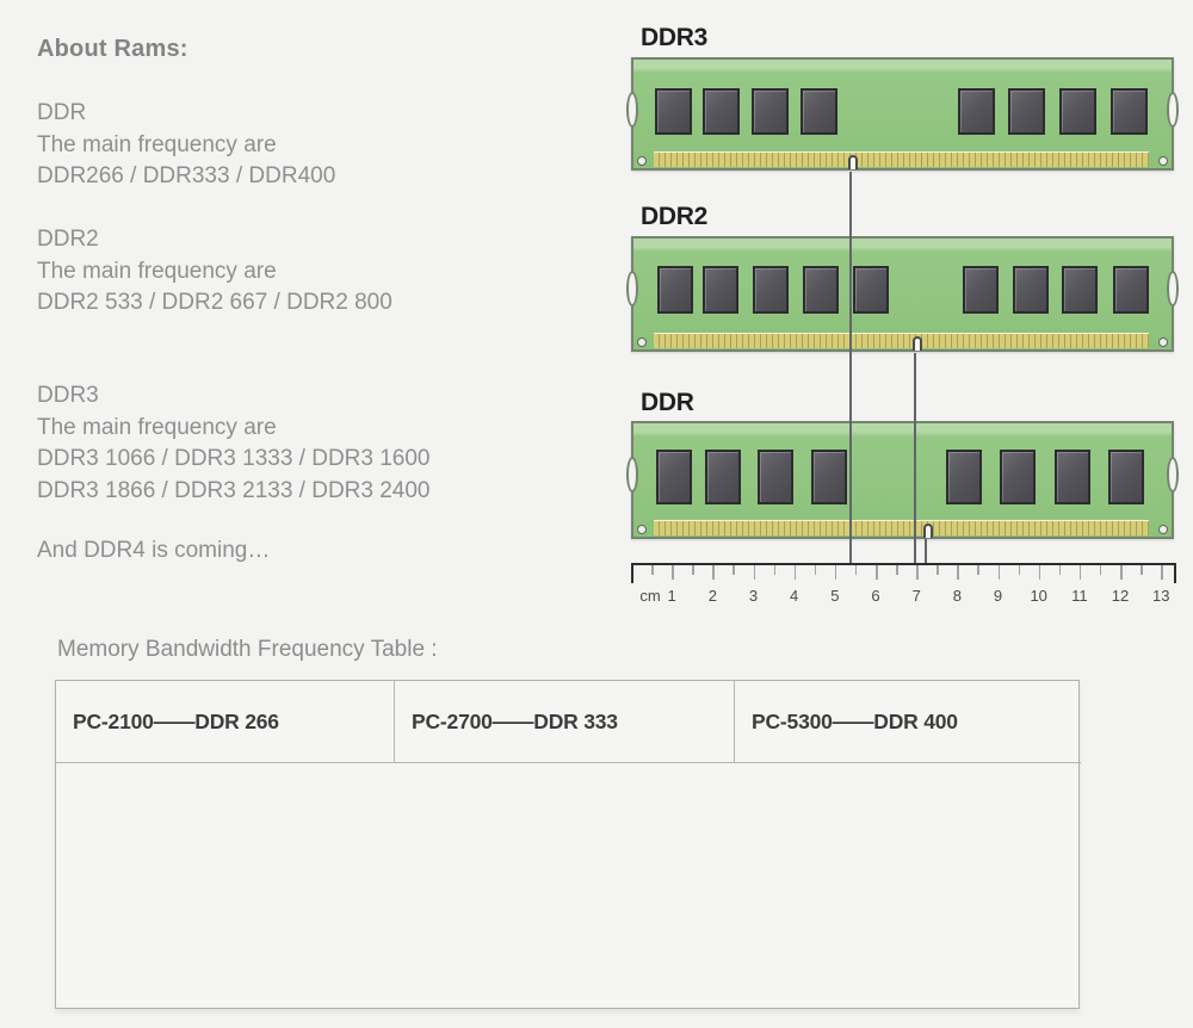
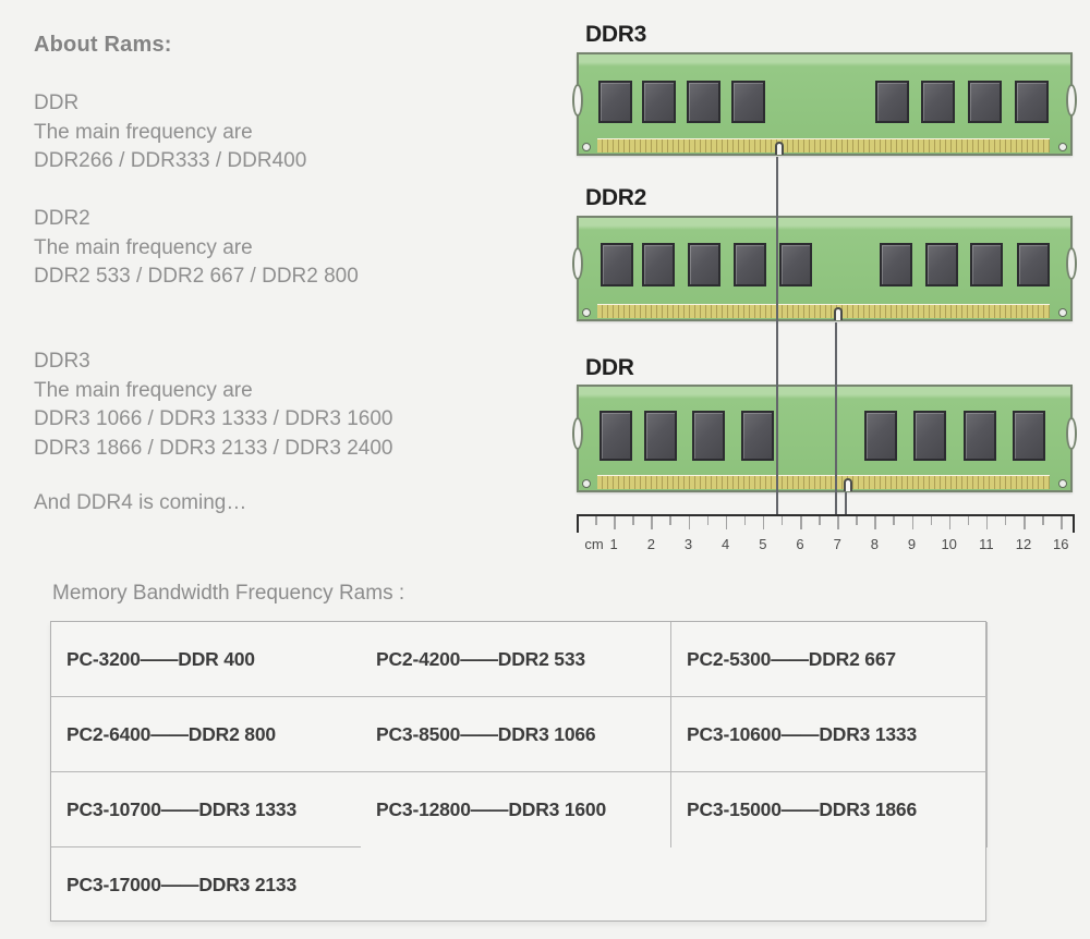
  About Rams:
  DDR
  The main frequency are
  DDR266 / DDR333 / DDR400
  DDR2
  The main frequency are
  DDR2 533 / DDR2 667 / DDR2 800
  DDR3
  The main frequency are
  DDR3 1066 / DDR3 1333 / DDR3 1600
  DDR3 1866 / DDR3 2133 / DDR3 2400
  And DDR4 is coming…
  DDR3
  DDR2
  DDR
  cm
  1
  2
  3
  4
  5
  6
  7
  8
  9
  10
  11
  12
- 13
+ 16
- Memory Bandwidth Frequency Table :
+ Memory Bandwidth Frequency Rams :
- PC-2100——DDR 266
- PC-2700——DDR 333
- PC-5300——DDR 400
+ PC-3200——DDR 400
+ PC2-4200——DDR2 533
+ PC2-5300——DDR2 667
+ PC2-6400——DDR2 800
+ PC3-8500——DDR3 1066
+ PC3-10600——DDR3 1333
+ PC3-10700——DDR3 1333
+ PC3-12800——DDR3 1600
+ PC3-15000——DDR3 1866
+ PC3-17000——DDR3 2133
